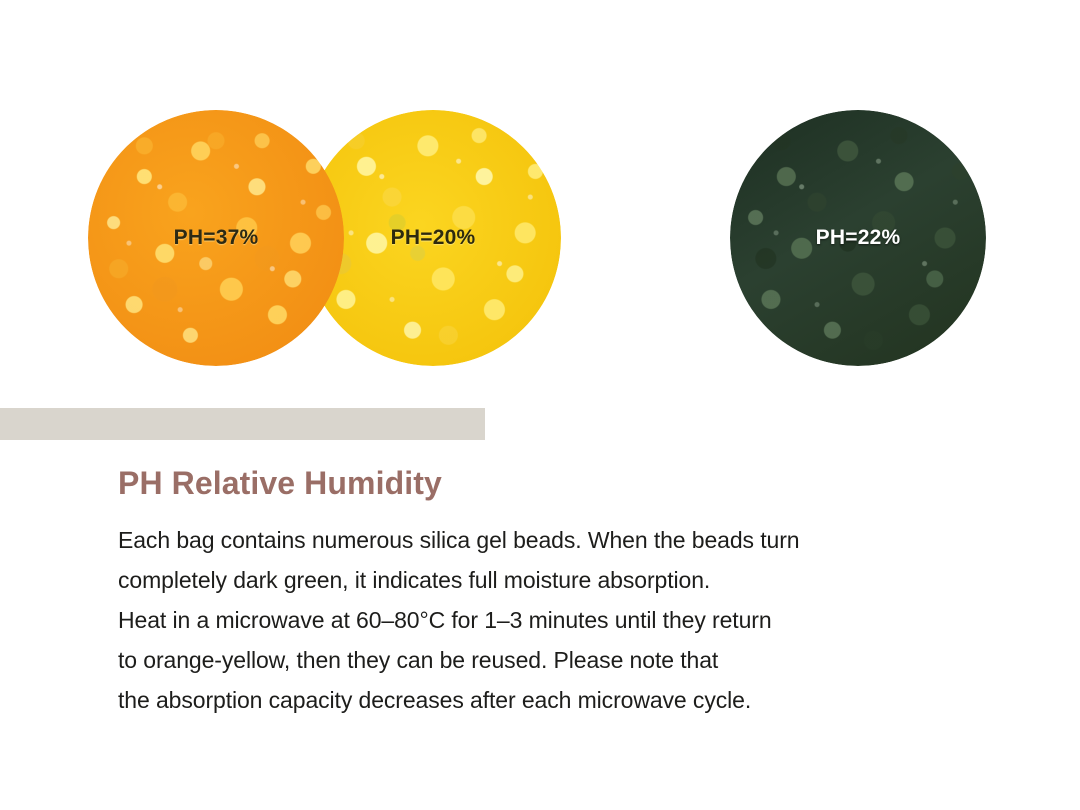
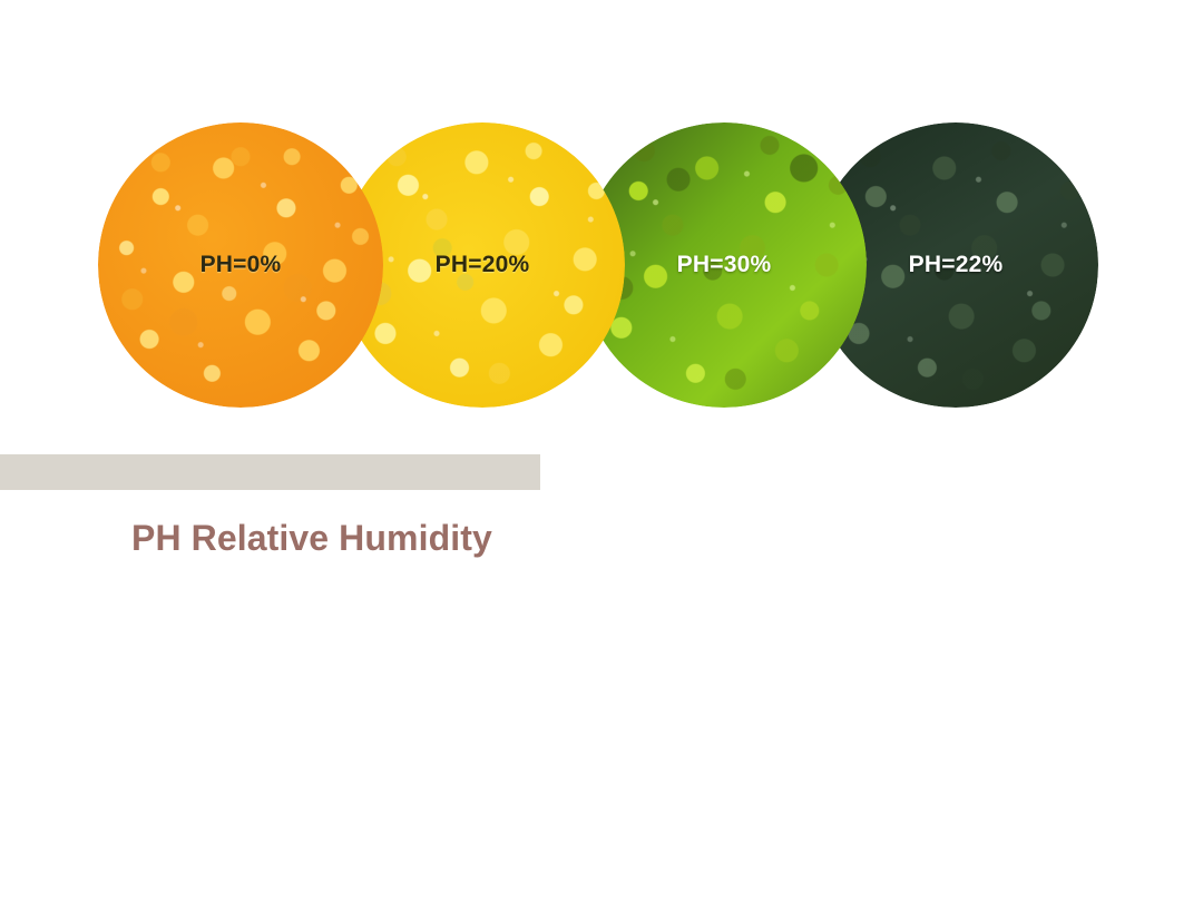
- PH=37%
+ PH=0%
  PH=20%
+ PH=30%
  PH=22%
  PH Relative Humidity
- Each bag contains numerous silica gel beads. When the beads turn
- completely dark green, it indicates full moisture absorption.
- Heat in a microwave at 60–80°C for 1–3 minutes until they return
- to orange-yellow, then they can be reused. Please note that
- the absorption capacity decreases after each microwave cycle.
